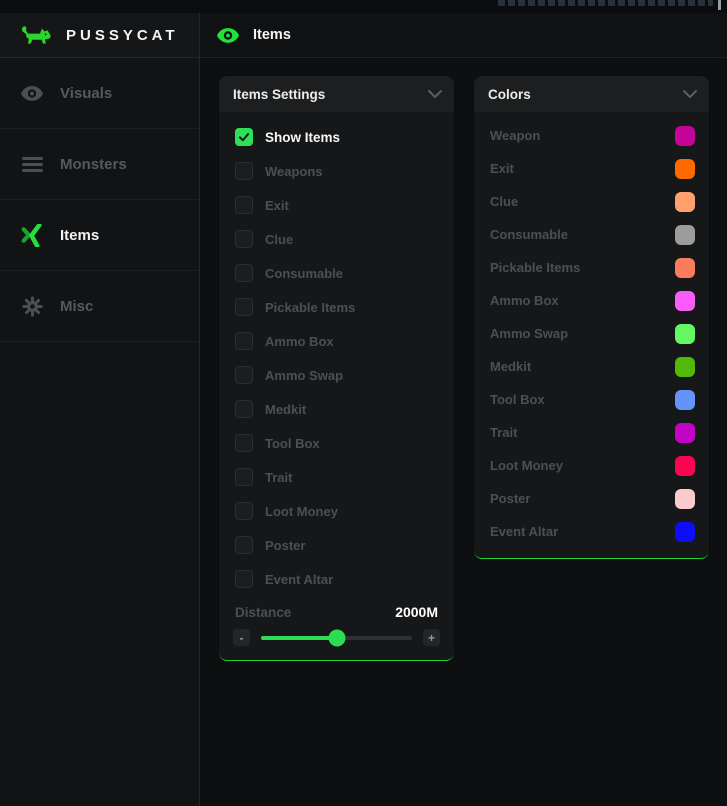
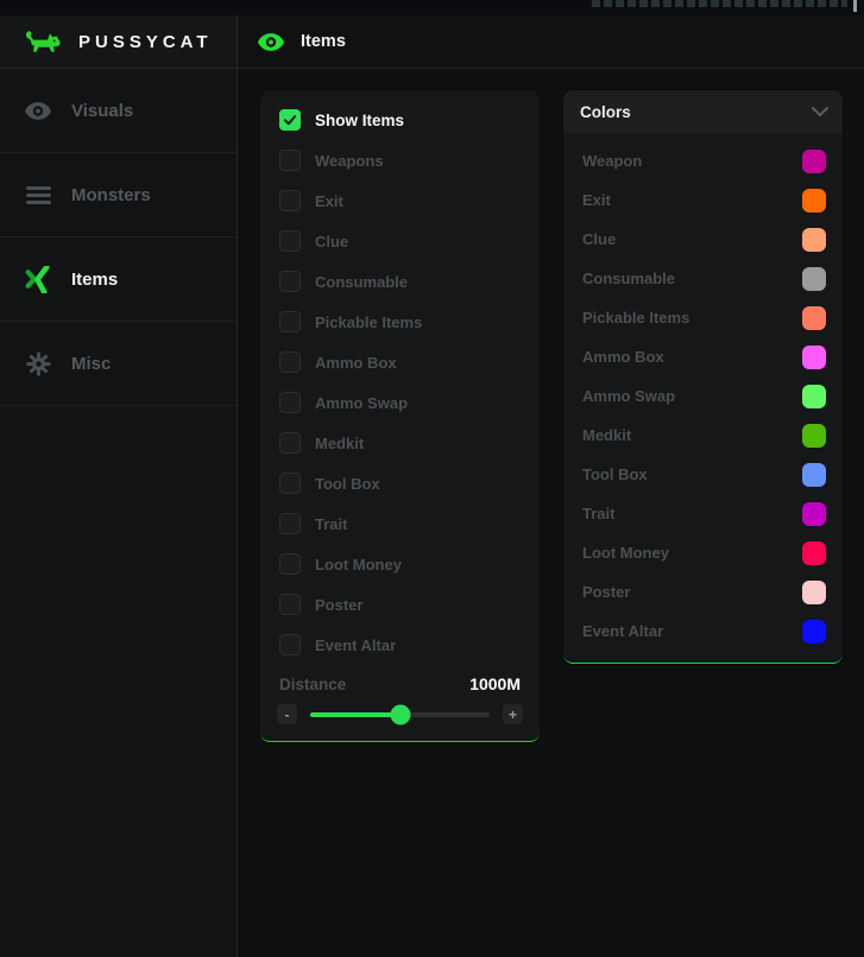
  PUSSYCAT
  Items
  Visuals
  Monsters
  Items
  Misc
- Items Settings
  Show Items
  Weapons
  Exit
  Clue
  Consumable
  Pickable Items
  Ammo Box
  Ammo Swap
  Medkit
  Tool Box
  Trait
  Loot Money
  Poster
  Event Altar
  Distance
- 2000M
+ 1000M
  -
  +
  Colors
  Weapon
  Exit
  Clue
  Consumable
  Pickable Items
  Ammo Box
  Ammo Swap
  Medkit
  Tool Box
  Trait
  Loot Money
  Poster
  Event Altar
